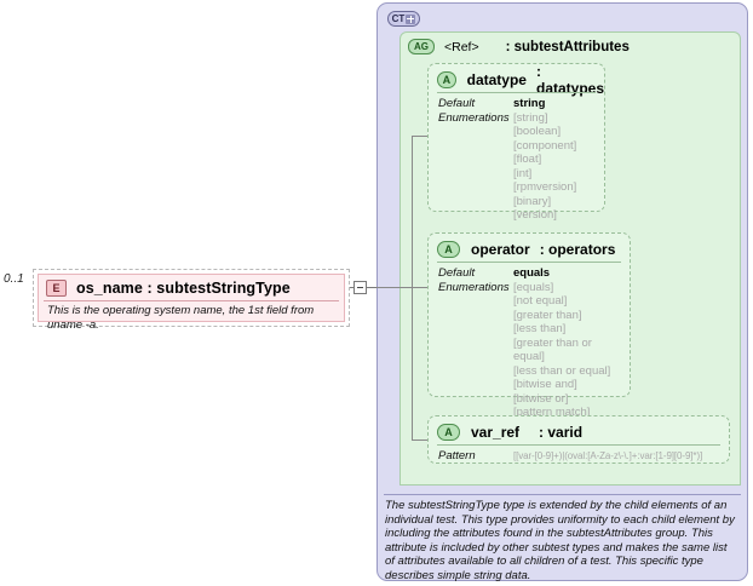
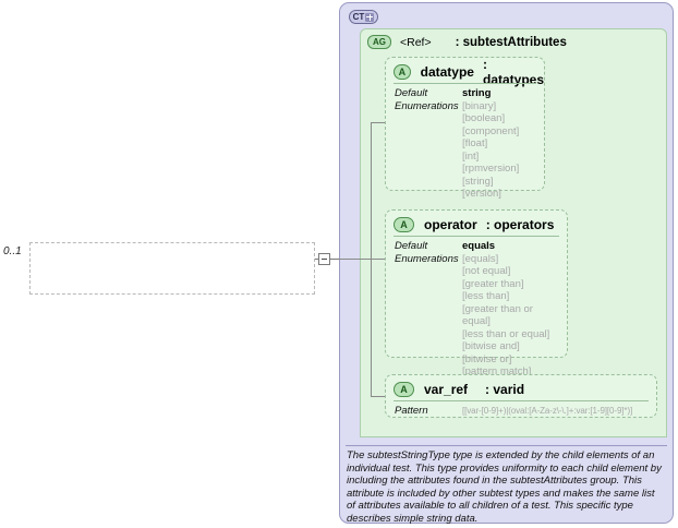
  0..1
- E
- os_name : subtestStringType
- This is the operating system name, the 1st field from uname -a.
  CT
  AG
  <Ref>
  : subtestAttributes
  A
  datatype
  : datatypes
  Default
  Enumerations
  string
- [string]
+ [binary]
  [boolean]
  [component]
  [float]
  [int]
  [rpmversion]
- [binary]
+ [string]
  [version]
  A
  operator
  : operators
  Default
  Enumerations
  equals
  [equals]
  [not equal]
  [greater than]
  [less than]
  [greater than or equal]
  [less than or equal]
  [bitwise and]
  [bitwise or]
  [pattern match]
  A
  var_ref
  : varid
  Pattern
  [[var-[0-9]+)|(oval:[A-Za-z\-\.]+:var:[1-9][0-9]*)]
  The subtestStringType type is extended by the child elements of an individual test. This type provides uniformity to each child element by including the attributes found in the subtestAttributes group. This attribute is included by other subtest types and makes the same list of attributes available to all children of a test. This specific type describes simple string data.
